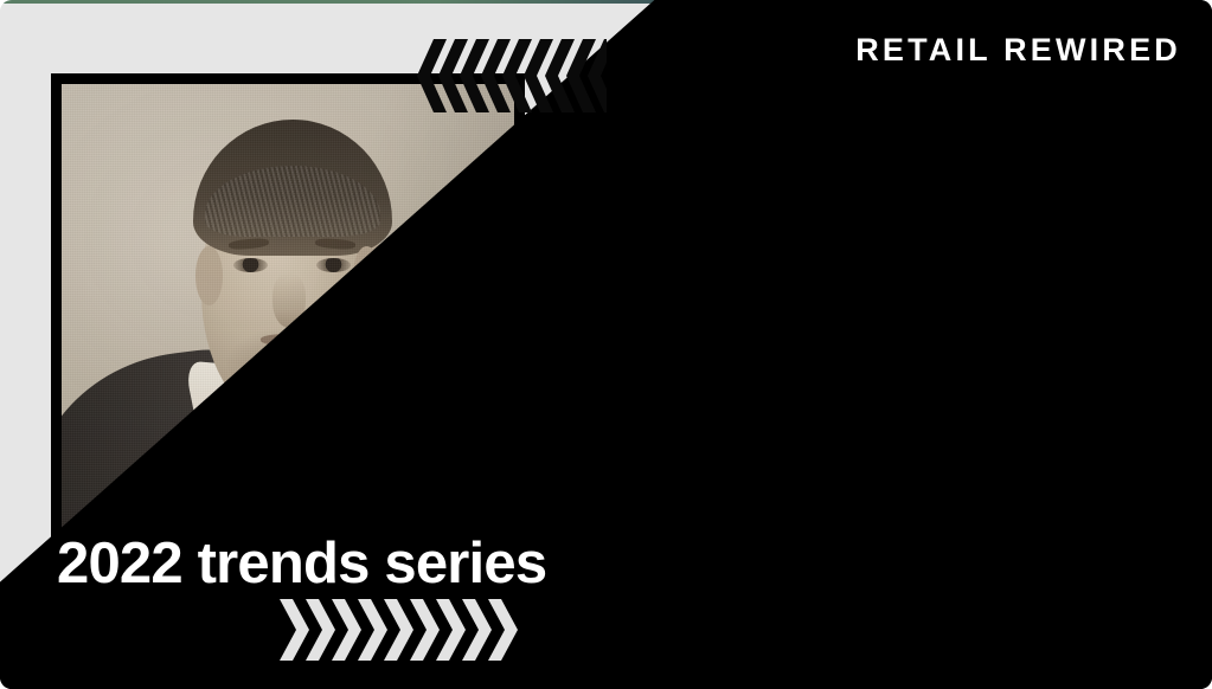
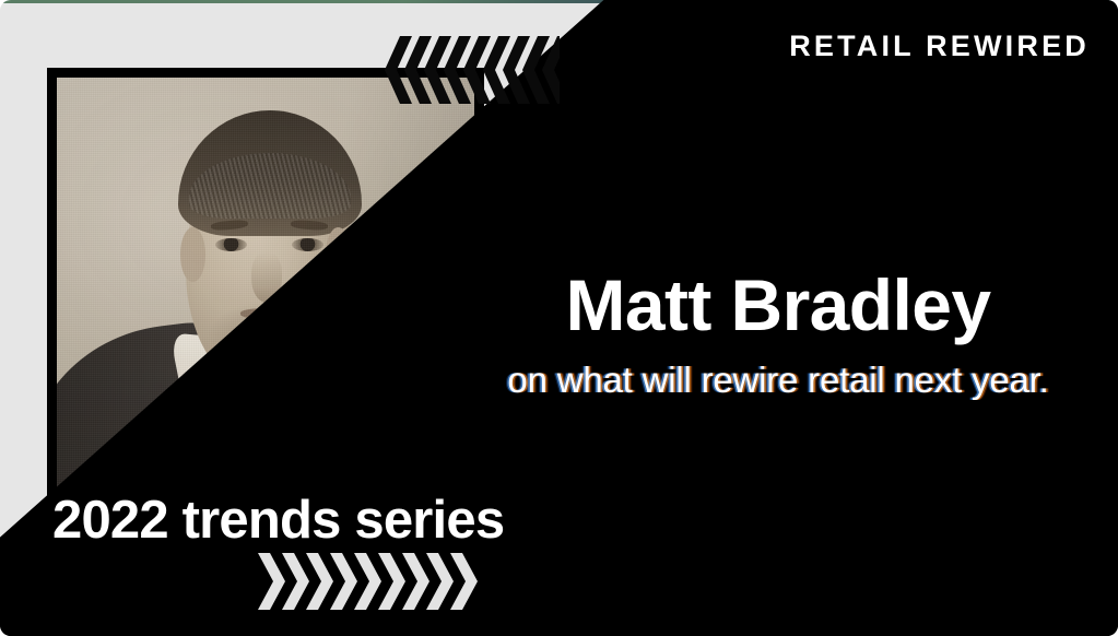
  RETAIL REWIRED
+ Matt Bradley
+ on what will rewire retail next year.
  2022 trends series
